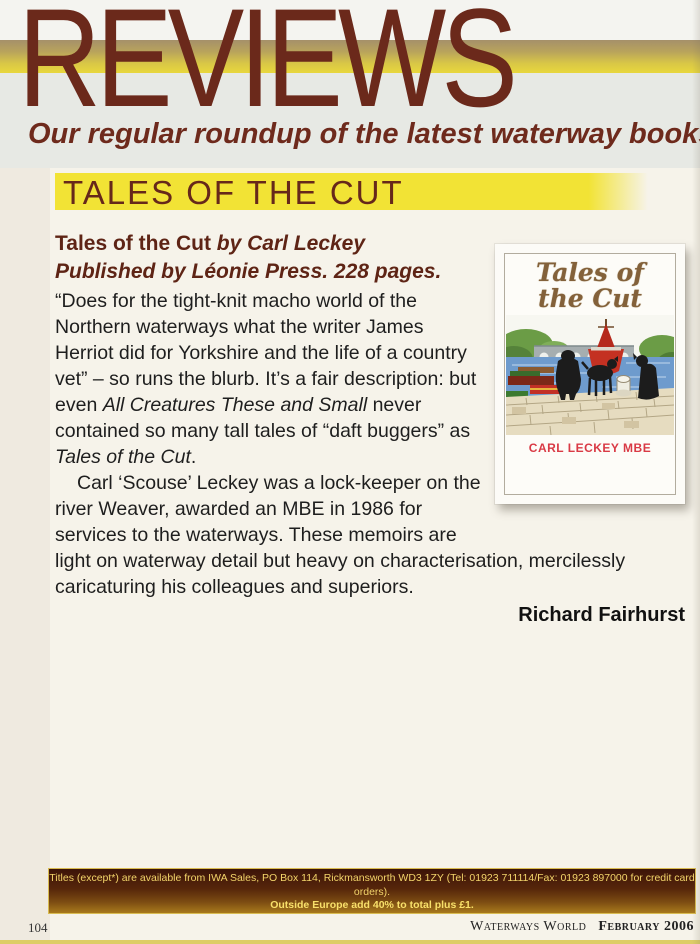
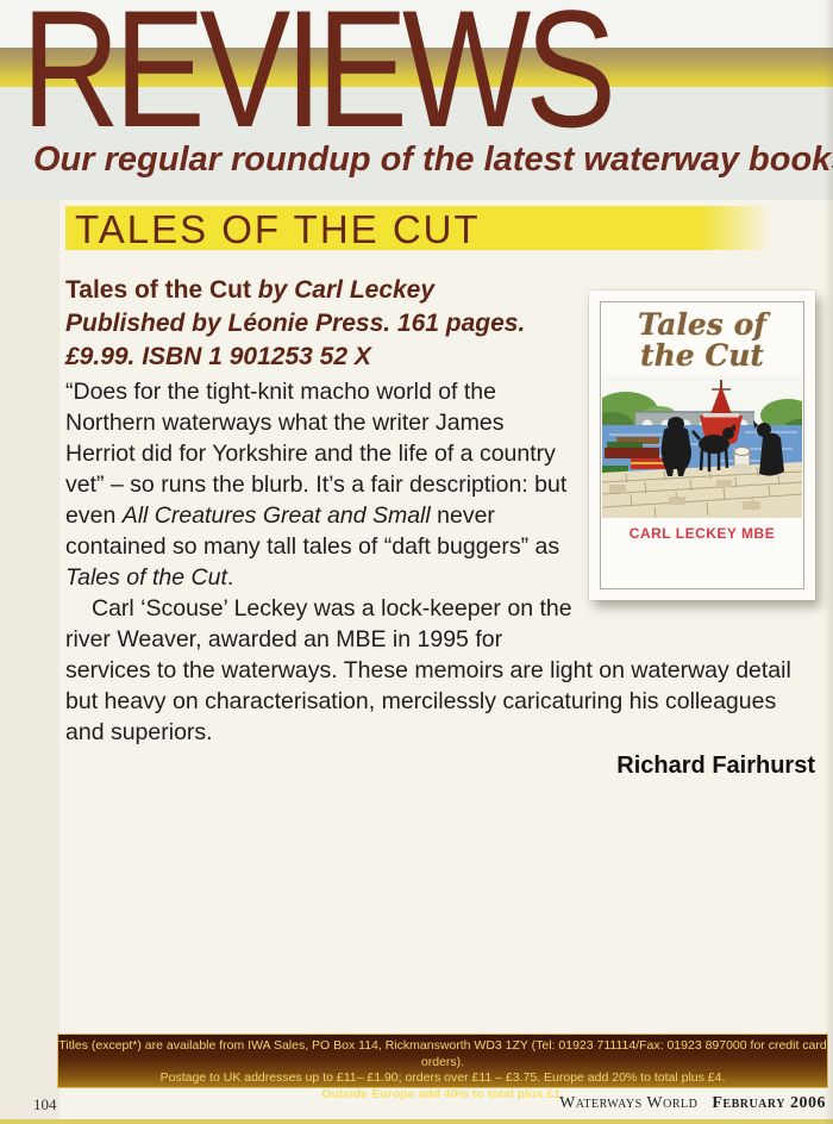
  REVIEWS
  Our regular roundup of the latest waterway book
  TALES OF THE CUT
  Tales of
  the Cut
  CARL LECKEY MBE
  Tales of the Cut by Carl Leckey
- Published by Léonie Press. 228 pages.
+ Published by Léonie Press. 161 pages.
+ £9.99. ISBN 1 901253 52 X
- “Does for the tight-knit macho world of the Northern waterways what the writer James Herriot did for Yorkshire and the life of a country vet” – so runs the blurb. It’s a fair description: but even All Creatures These and Small never contained so many tall tales of “daft buggers” as Tales of the Cut.
+ “Does for the tight-knit macho world of the Northern waterways what the writer James Herriot did for Yorkshire and the life of a country vet” – so runs the blurb. It’s a fair description: but even All Creatures Great and Small never contained so many tall tales of “daft buggers” as Tales of the Cut.
- Carl ‘Scouse’ Leckey was a lock-keeper on the river Weaver, awarded an MBE in 1986 for services to the waterways. These memoirs are light on waterway detail but heavy on characterisation, mercilessly caricaturing his colleagues and superiors.
+ Carl ‘Scouse’ Leckey was a lock-keeper on the river Weaver, awarded an MBE in 1995 for services to the waterways. These memoirs are light on waterway detail but heavy on characterisation, mercilessly caricaturing his colleagues and superiors.
  Richard Fairhurst
  Titles (except*) are available from IWA Sales, PO Box 114, Rickmansworth WD3 1ZY (Tel: 01923 711114/Fax: 01923 897000 for credit car orders).
+ Postage to UK addresses up to £11– £1.90; orders over £11 – £3.75. Europe add 20% to total plus £4.
  Outside Europe add 40% to total plus £1.
  104
  Waterways World February 2006
